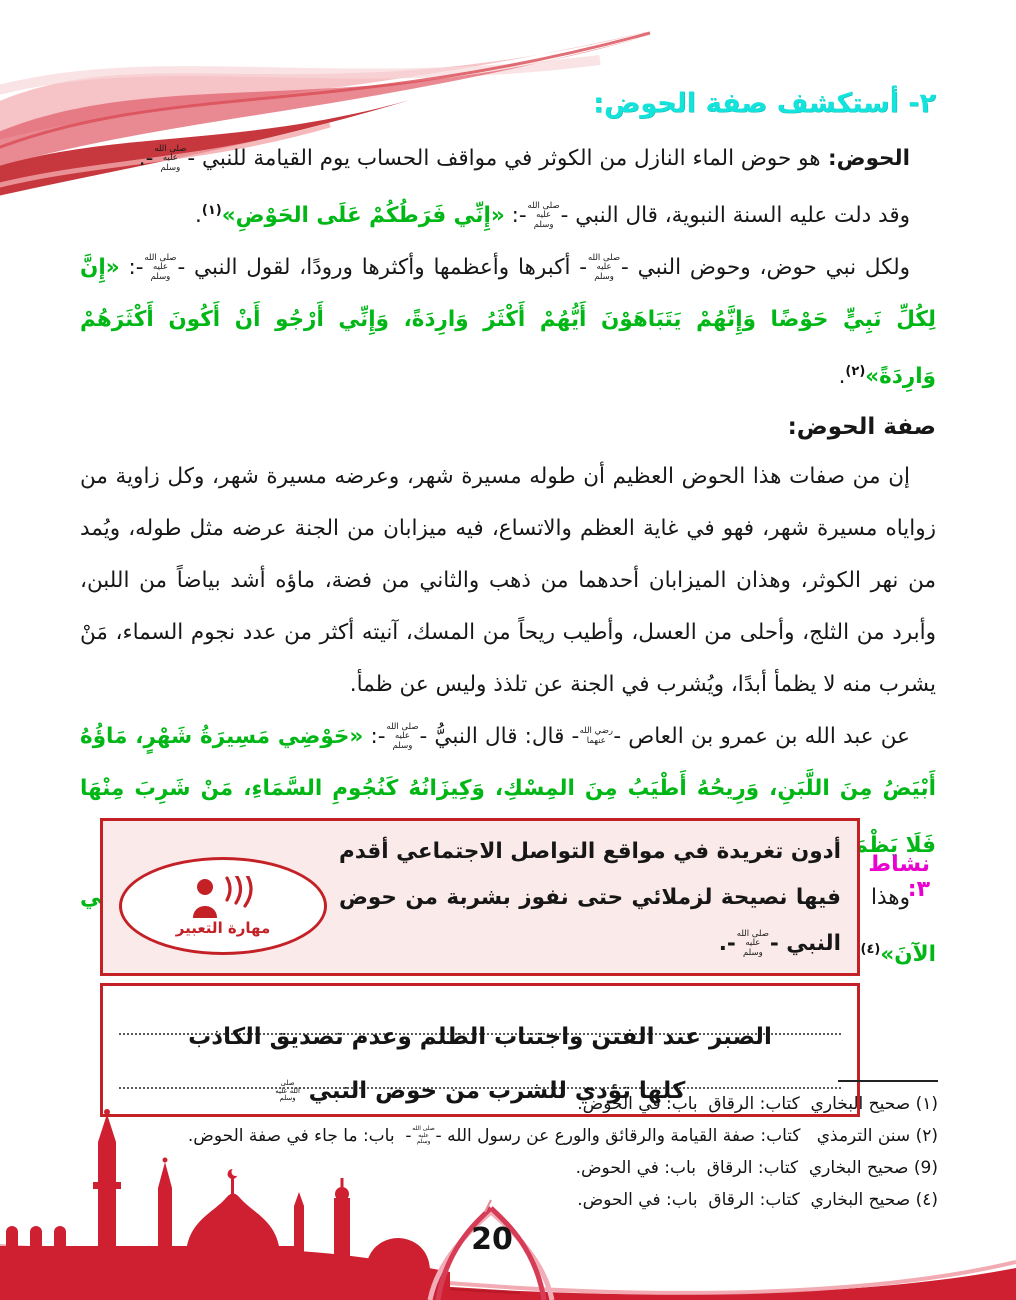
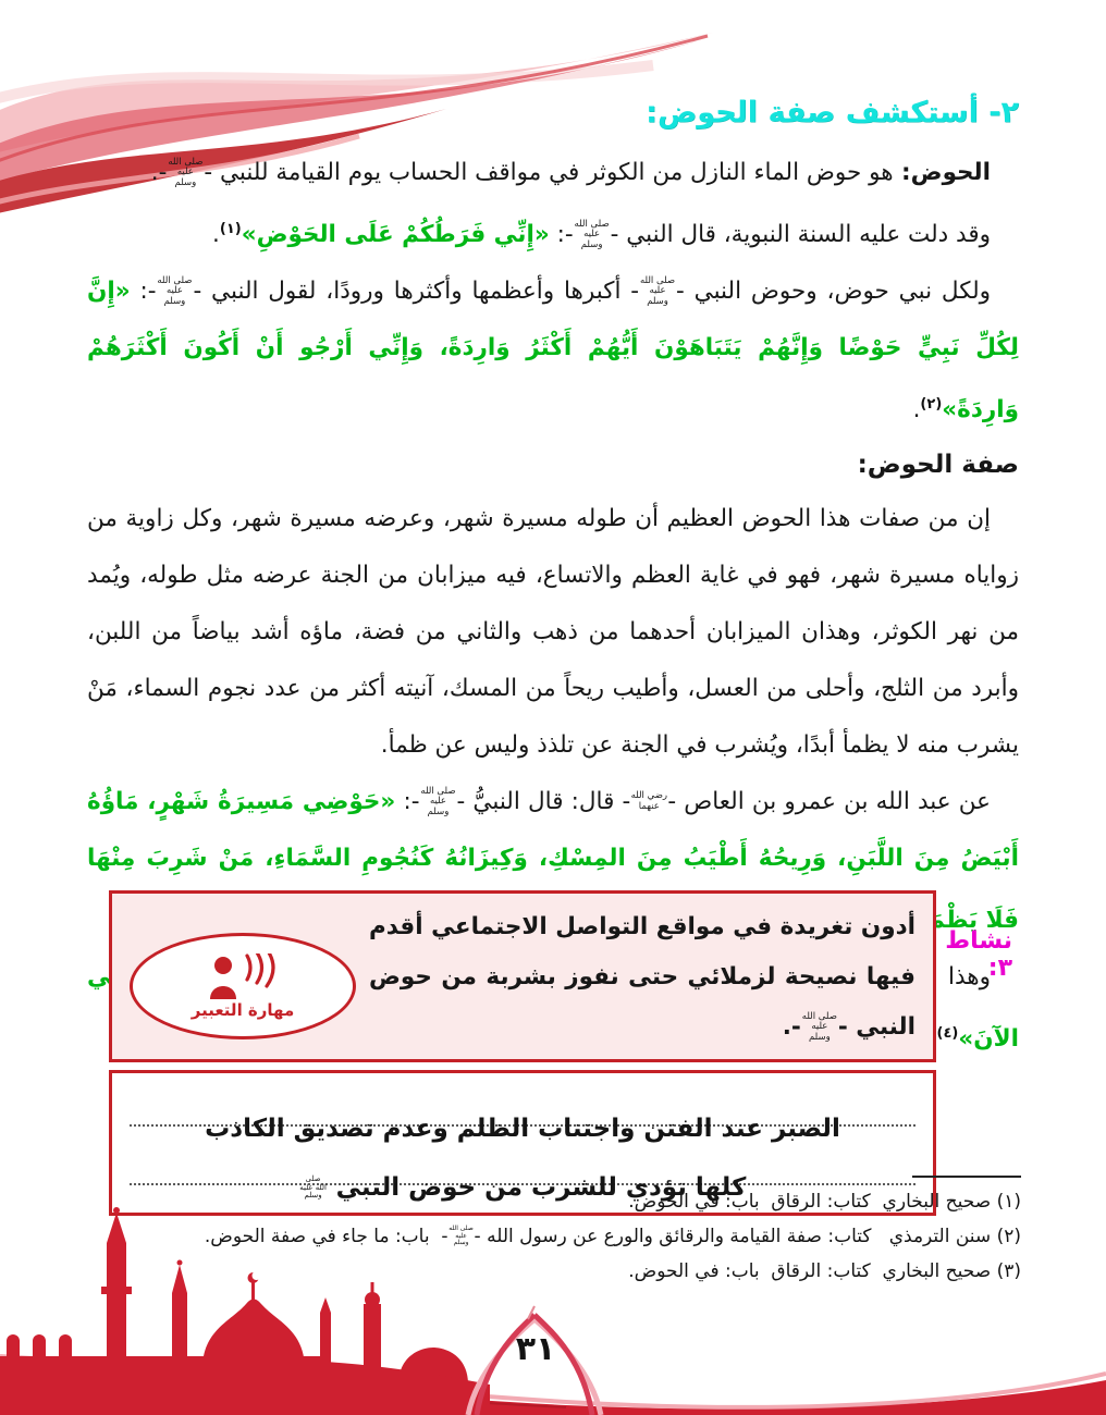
  ٢- أستكشف صفة الحوض:
  الحوض: هو حوض الماء النازل من الكوثر في مواقف الحساب يوم القيامة للنبي -صلى الله عليه وسلم-.
  وقد دلت عليه السنة النبوية، قال النبي -صلى الله عليه وسلم-: «إِنِّي فَرَطُكُمْ عَلَى الحَوْضِ»(١).
  ولكل نبي حوض، وحوض النبي -صلى الله عليه وسلم- أكبرها وأعظمها وأكثرها ورودًا، لقول النبي -صلى الله عليه وسلم-: «إِنَّ لِكُلِّ نَبِيٍّ حَوْضًا وَإِنَّهُمْ يَتَبَاهَوْنَ أَيُّهُمْ أَكْثَرُ وَارِدَةً، وَإِنِّي أَرْجُو أَنْ أَكُونَ أَكْثَرَهُمْ وَارِدَةً»(٢).
  صفة الحوض:
  إن من صفات هذا الحوض العظيم أن طوله مسيرة شهر، وعرضه مسيرة شهر، وكل زاوية من زواياه مسيرة شهر، فهو في غاية العظم والاتساع، فيه ميزابان من الجنة عرضه مثل طوله، ويُمد من نهر الكوثر، وهذان الميزابان أحدهما من ذهب والثاني من فضة، ماؤه أشد بياضاً من اللبن، وأبرد من الثلج، وأحلى من العسل، وأطيب ريحاً من المسك، آنيته أكثر من عدد نجوم السماء، مَنْ يشرب منه لا يظمأ أبدًا، ويُشرب في الجنة عن تلذذ وليس عن ظمأ.
  عن عبد الله بن عمرو بن العاص -رضي الله عنهما- قال: قال النبيُّ -صلى الله عليه وسلم-: «حَوْضِي مَسِيرَةُ شَهْرٍ، مَاؤُهُ أَبْيَضُ مِنَ اللَّبَنِ، وَرِيحُهُ أَطْيَبُ مِنَ المِسْكِ، وَكِيزَانُهُ كَنُجُومِ السَّمَاءِ، مَنْ شَرِبَ مِنْهَا فَلَا يَظْمَ
  نشاط ٣:
  أدون تغريدة في مواقع التواصل الاجتماعي أقدم فيها نصيحة لزملائي حتى نفوز بشربة من حوض النبي -صلى الله عليه وسلم-.
  مهارة التعبير
  الصبر عند الفتن واجتناب الظلم وعدم تصديق الكاذب
  كلها تؤدي للشرب من حوض النبي صلى الله عليه وسلم
  (١) صحيح البخاري كتاب: الرقاق باب: في الحوض.
  (٢) سنن الترمذي كتاب: صفة القيامة والرقائق والورع عن رسول الله -- باب: ما جاء في صفة الحوض.
- (9) صحيح البخاري كتاب: الرقاق باب: في الحوض.
+ (٣) صحيح البخاري كتاب: الرقاق باب: في الحوض.
- (٤) صحيح البخاري كتاب: الرقاق باب: في الحوض.
- 20
+ ٣١
